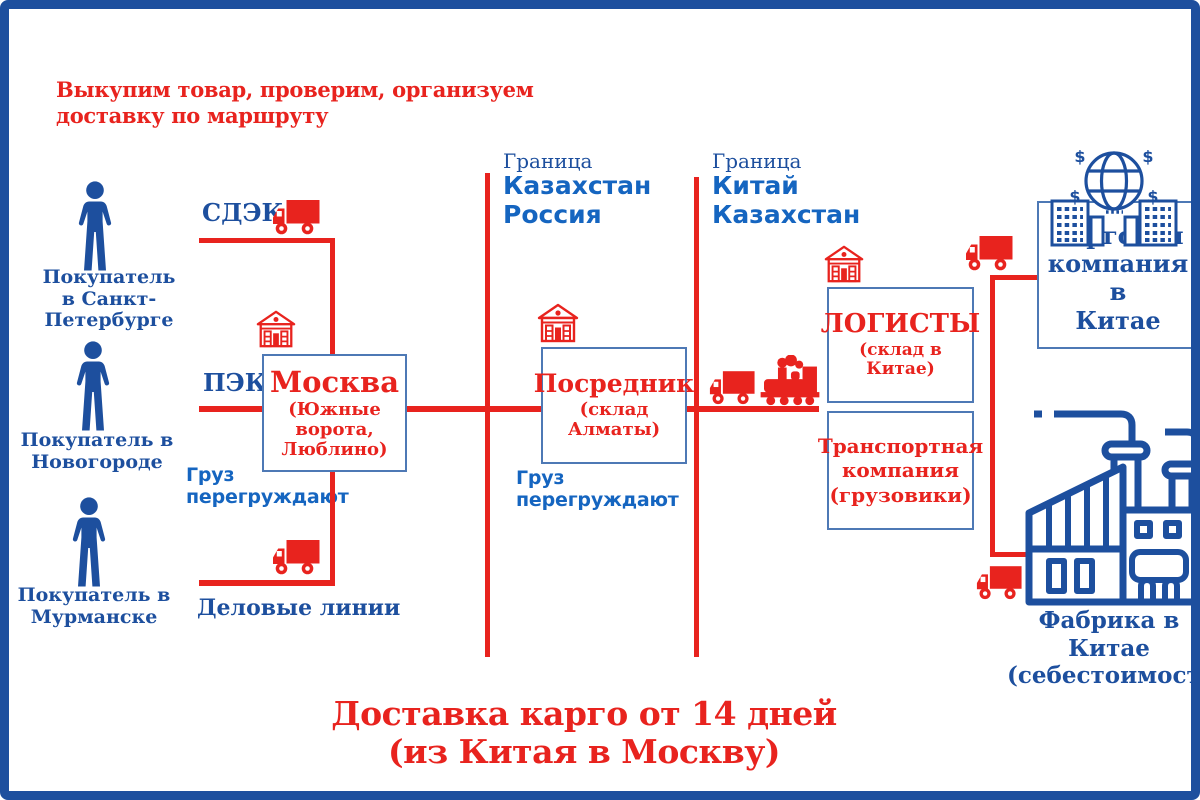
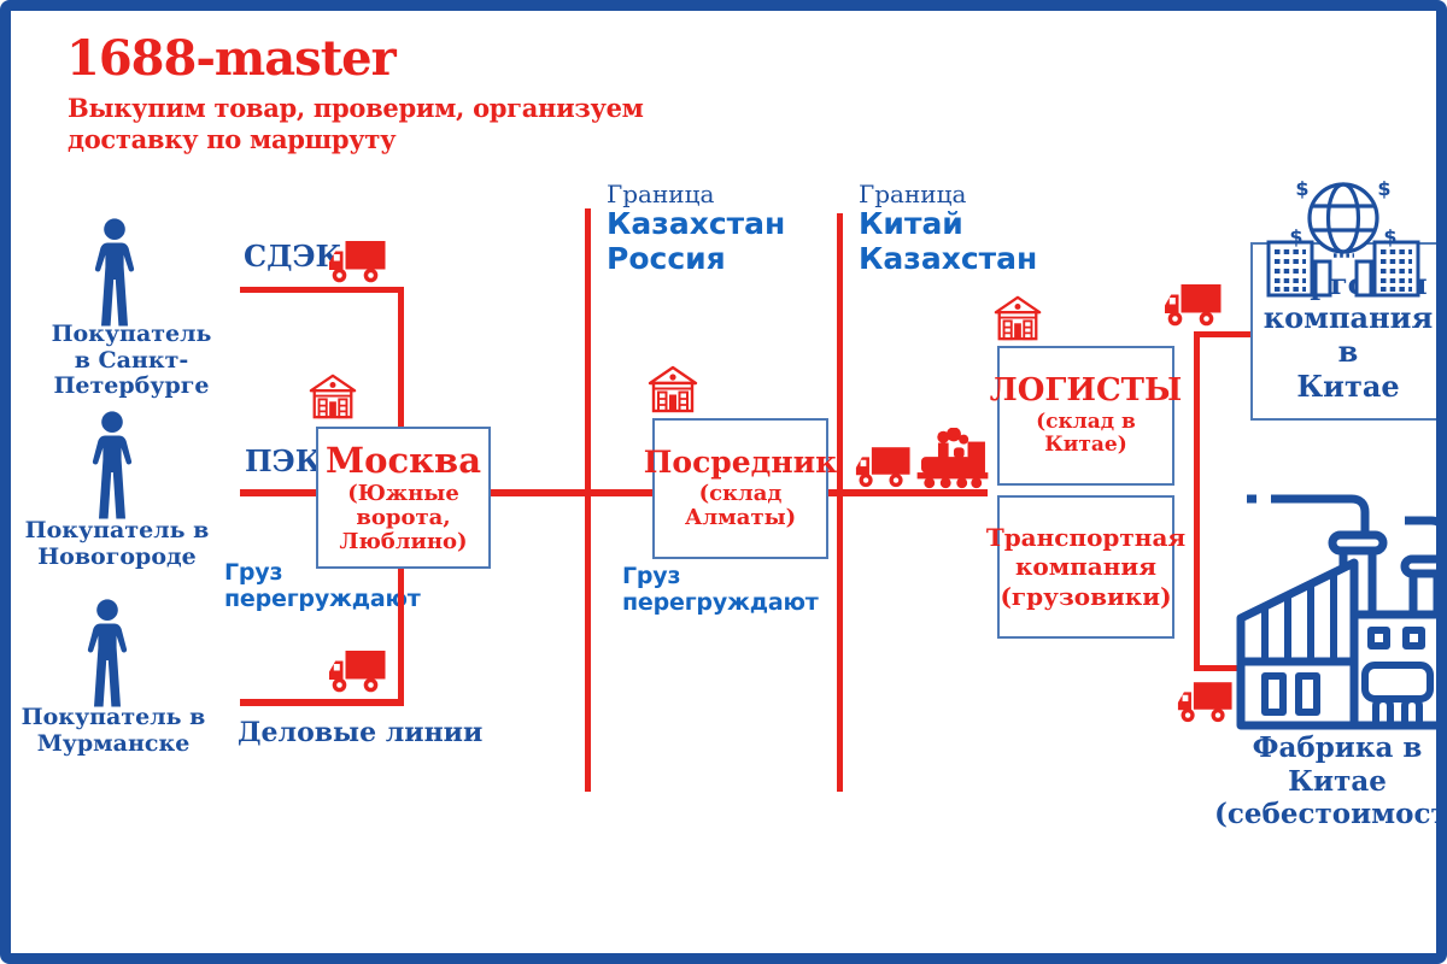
+ 1688-master
  Выкупим товар, проверим, организуем
  доставку по маршруту
  Покупатель
  в Санкт-Петербурге
  Покупатель в
  Новогороде
  Покупатель в
  Мурманске
  СДЭК
  ПЭК
  Груз
  перегруждают
  Деловые линии
  Москва
  (Южные ворота,
  Люблино)
  Граница
  Казахстан
  Россия
  Посредник
  (склад Алматы)
  Груз
  перегруждают
  Граница
  Китай
  Казахстан
  ЛОГИСТЫ
  (склад в Китае)
  Транспортная
  компания
  (грузовики)
  компания в
  Китае
  $
  $
  $
  $
  Фабрика в Китае
  (себестоимос
- Доставка карго от 14 дней
- (из Китая в Москву)
